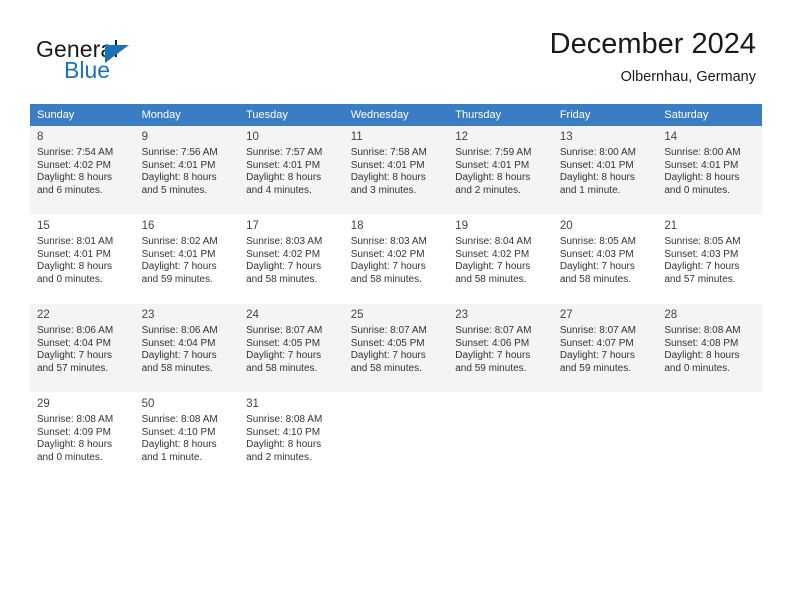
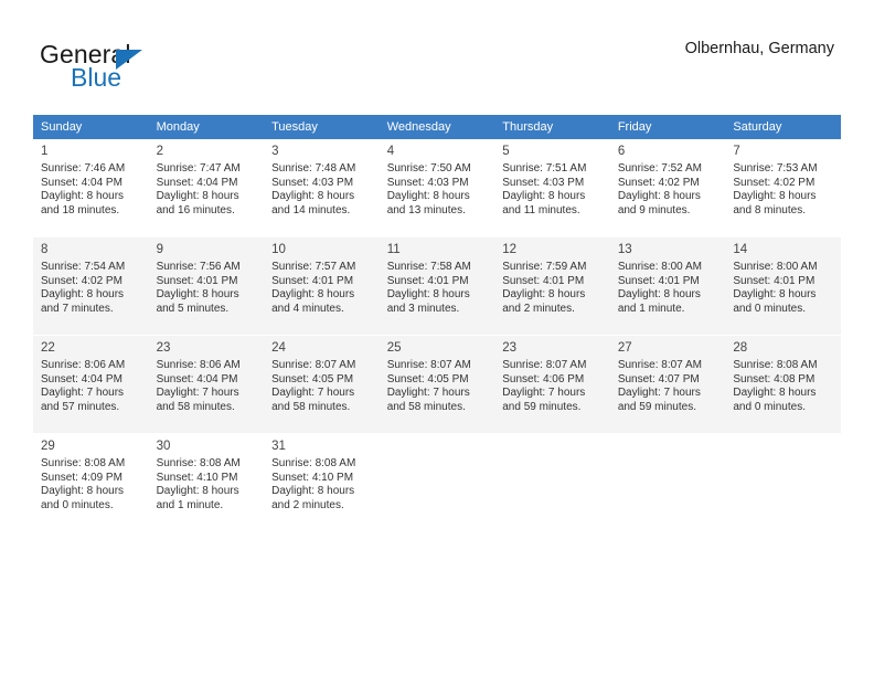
  General
  Blue
- December 2024
  Olbernhau, Germany
  Sunday	Monday	Tuesday	Wednesday	Thursday	Friday	Saturday
+ 1Sunrise: 7:46 AMSunset: 4:04 PMDaylight: 8 hoursand 18 minutes.	2Sunrise: 7:47 AMSunset: 4:04 PMDaylight: 8 hoursand 16 minutes.	3Sunrise: 7:48 AMSunset: 4:03 PMDaylight: 8 hoursand 14 minutes.	4Sunrise: 7:50 AMSunset: 4:03 PMDaylight: 8 hoursand 13 minutes.	5Sunrise: 7:51 AMSunset: 4:03 PMDaylight: 8 hoursand 11 minutes.	6Sunrise: 7:52 AMSunset: 4:02 PMDaylight: 8 hoursand 9 minutes.	7Sunrise: 7:53 AMSunset: 4:02 PMDaylight: 8 hoursand 8 minutes.
- 8Sunrise: 7:54 AMSunset: 4:02 PMDaylight: 8 hoursand 6 minutes.	9Sunrise: 7:56 AMSunset: 4:01 PMDaylight: 8 hoursand 5 minutes.	10Sunrise: 7:57 AMSunset: 4:01 PMDaylight: 8 hoursand 4 minutes.	11Sunrise: 7:58 AMSunset: 4:01 PMDaylight: 8 hoursand 3 minutes.	12Sunrise: 7:59 AMSunset: 4:01 PMDaylight: 8 hoursand 2 minutes.	13Sunrise: 8:00 AMSunset: 4:01 PMDaylight: 8 hoursand 1 minute.	14Sunrise: 8:00 AMSunset: 4:01 PMDaylight: 8 hoursand 0 minutes.
+ 8Sunrise: 7:54 AMSunset: 4:02 PMDaylight: 8 hoursand 7 minutes.	9Sunrise: 7:56 AMSunset: 4:01 PMDaylight: 8 hoursand 5 minutes.	10Sunrise: 7:57 AMSunset: 4:01 PMDaylight: 8 hoursand 4 minutes.	11Sunrise: 7:58 AMSunset: 4:01 PMDaylight: 8 hoursand 3 minutes.	12Sunrise: 7:59 AMSunset: 4:01 PMDaylight: 8 hoursand 2 minutes.	13Sunrise: 8:00 AMSunset: 4:01 PMDaylight: 8 hoursand 1 minute.	14Sunrise: 8:00 AMSunset: 4:01 PMDaylight: 8 hoursand 0 minutes.
- 15Sunrise: 8:01 AMSunset: 4:01 PMDaylight: 8 hoursand 0 minutes.	16Sunrise: 8:02 AMSunset: 4:01 PMDaylight: 7 hoursand 59 minutes.	17Sunrise: 8:03 AMSunset: 4:02 PMDaylight: 7 hoursand 58 minutes.	18Sunrise: 8:03 AMSunset: 4:02 PMDaylight: 7 hoursand 58 minutes.	19Sunrise: 8:04 AMSunset: 4:02 PMDaylight: 7 hoursand 58 minutes.	20Sunrise: 8:05 AMSunset: 4:03 PMDaylight: 7 hoursand 58 minutes.	21Sunrise: 8:05 AMSunset: 4:03 PMDaylight: 7 hoursand 57 minutes.
  22Sunrise: 8:06 AMSunset: 4:04 PMDaylight: 7 hoursand 57 minutes.	23Sunrise: 8:06 AMSunset: 4:04 PMDaylight: 7 hoursand 58 minutes.	24Sunrise: 8:07 AMSunset: 4:05 PMDaylight: 7 hoursand 58 minutes.	25Sunrise: 8:07 AMSunset: 4:05 PMDaylight: 7 hoursand 58 minutes.	23Sunrise: 8:07 AMSunset: 4:06 PMDaylight: 7 hoursand 59 minutes.	27Sunrise: 8:07 AMSunset: 4:07 PMDaylight: 7 hoursand 59 minutes.	28Sunrise: 8:08 AMSunset: 4:08 PMDaylight: 8 hoursand 0 minutes.
- 29Sunrise: 8:08 AMSunset: 4:09 PMDaylight: 8 hoursand 0 minutes.	50Sunrise: 8:08 AMSunset: 4:10 PMDaylight: 8 hoursand 1 minute.	31Sunrise: 8:08 AMSunset: 4:10 PMDaylight: 8 hoursand 2 minutes.
+ 29Sunrise: 8:08 AMSunset: 4:09 PMDaylight: 8 hoursand 0 minutes.	30Sunrise: 8:08 AMSunset: 4:10 PMDaylight: 8 hoursand 1 minute.	31Sunrise: 8:08 AMSunset: 4:10 PMDaylight: 8 hoursand 2 minutes.
